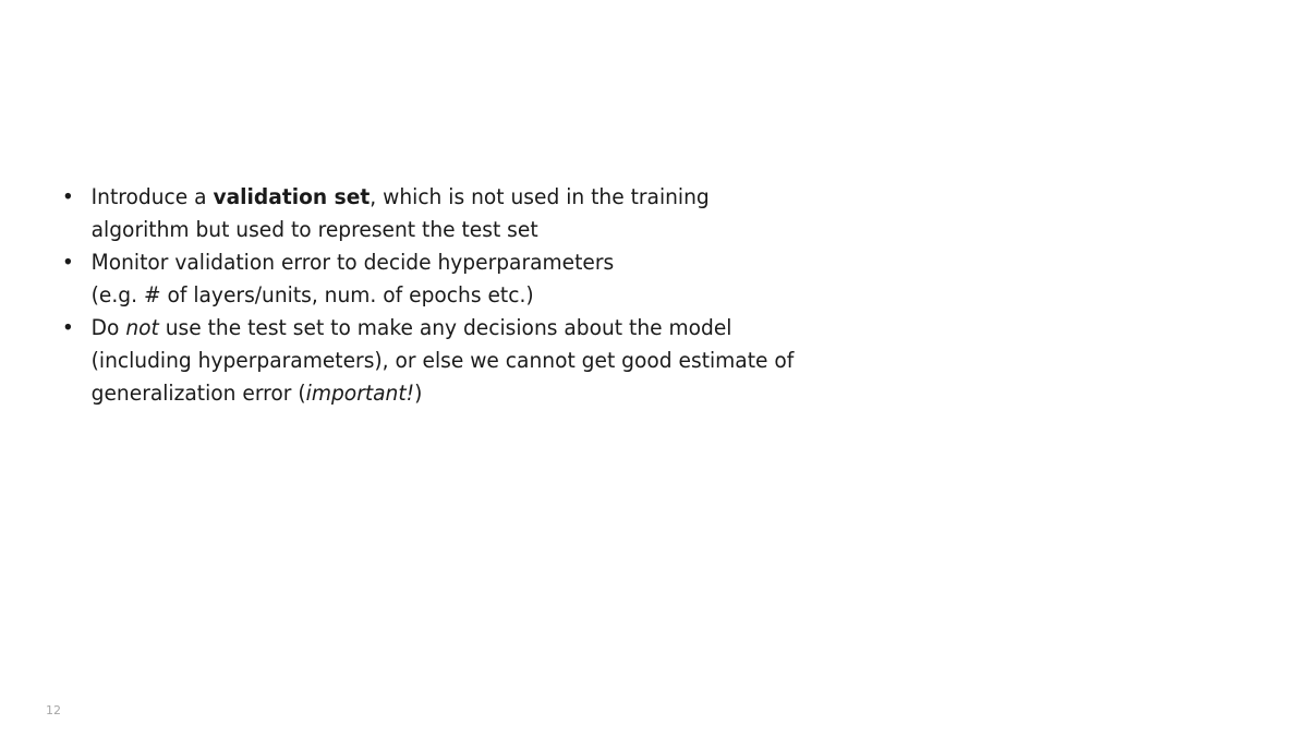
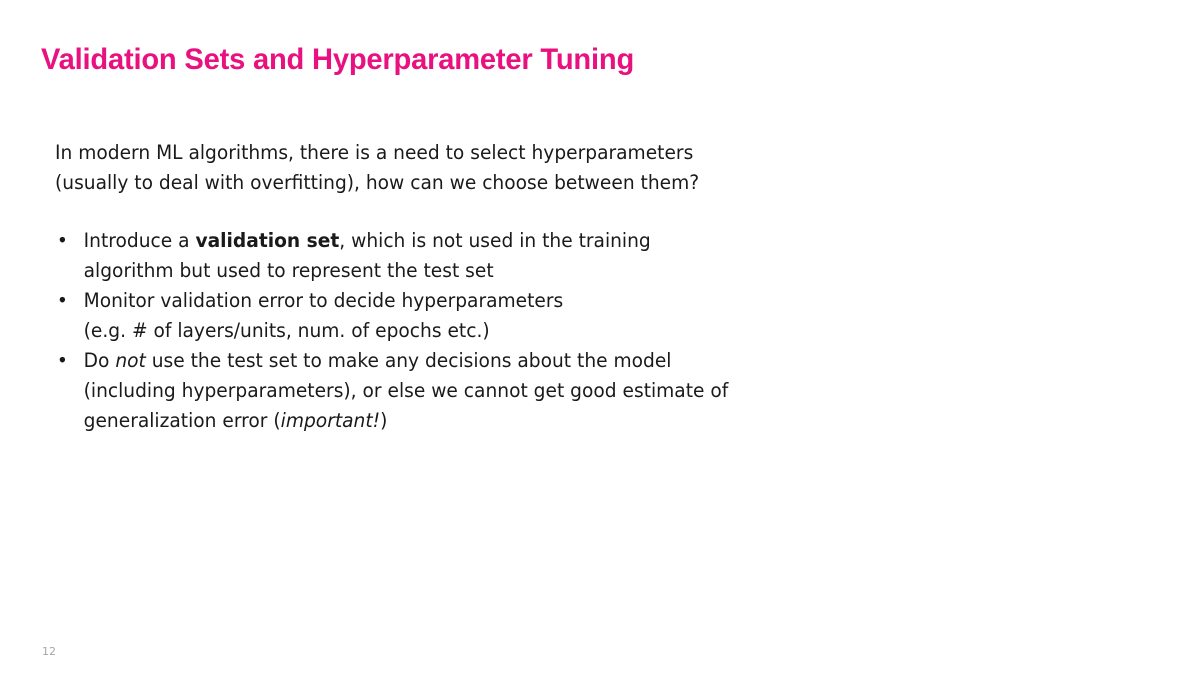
+ Validation Sets and Hyperparameter Tuning
+ In modern ML algorithms, there is a need to select hyperparameters
+ (usually to deal with overfitting), how can we choose between them?
  •
  Introduce a validation set, which is not used in the training
  algorithm but used to represent the test set
  •
  Monitor validation error to decide hyperparameters
  (e.g. # of layers/units, num. of epochs etc.)
  •
  Do not use the test set to make any decisions about the model
  (including hyperparameters), or else we cannot get good estimate of
  generalization error (important!)
  12
